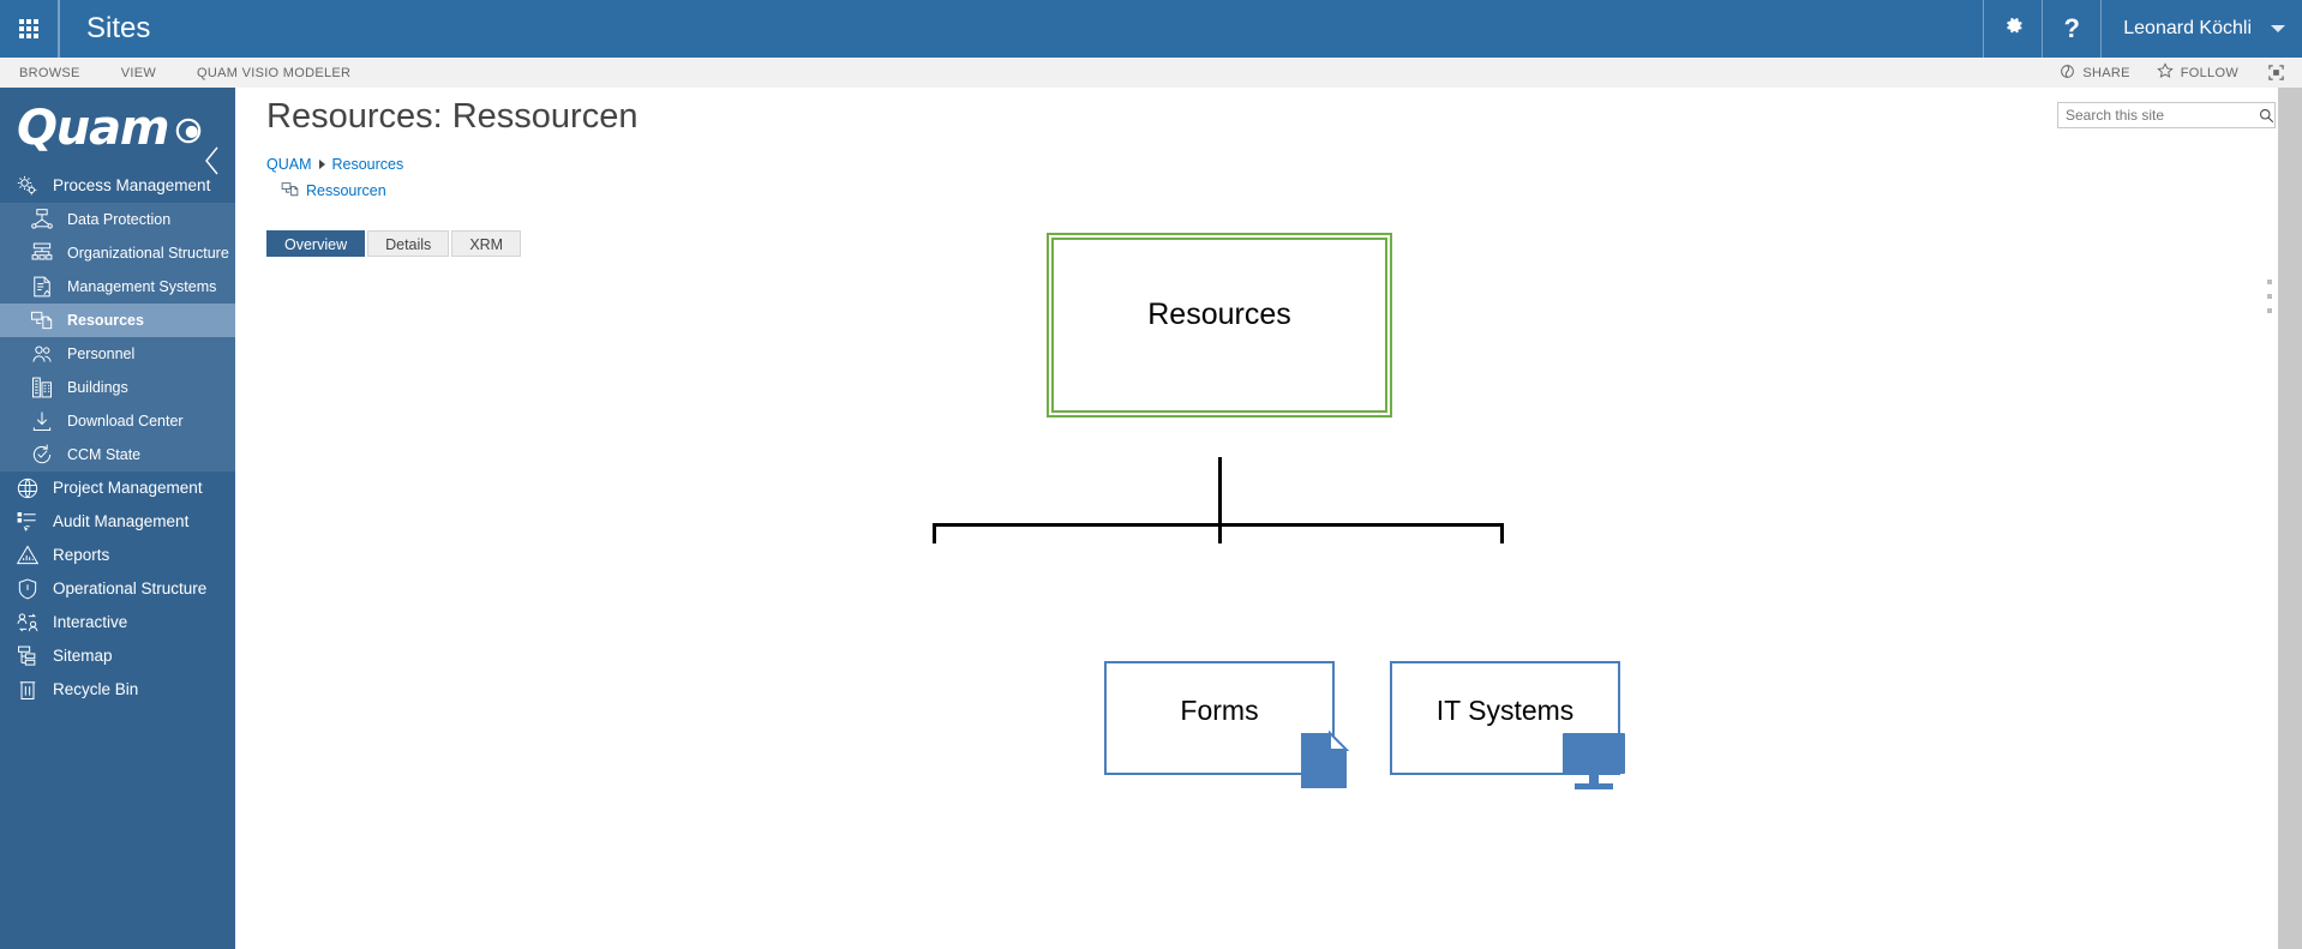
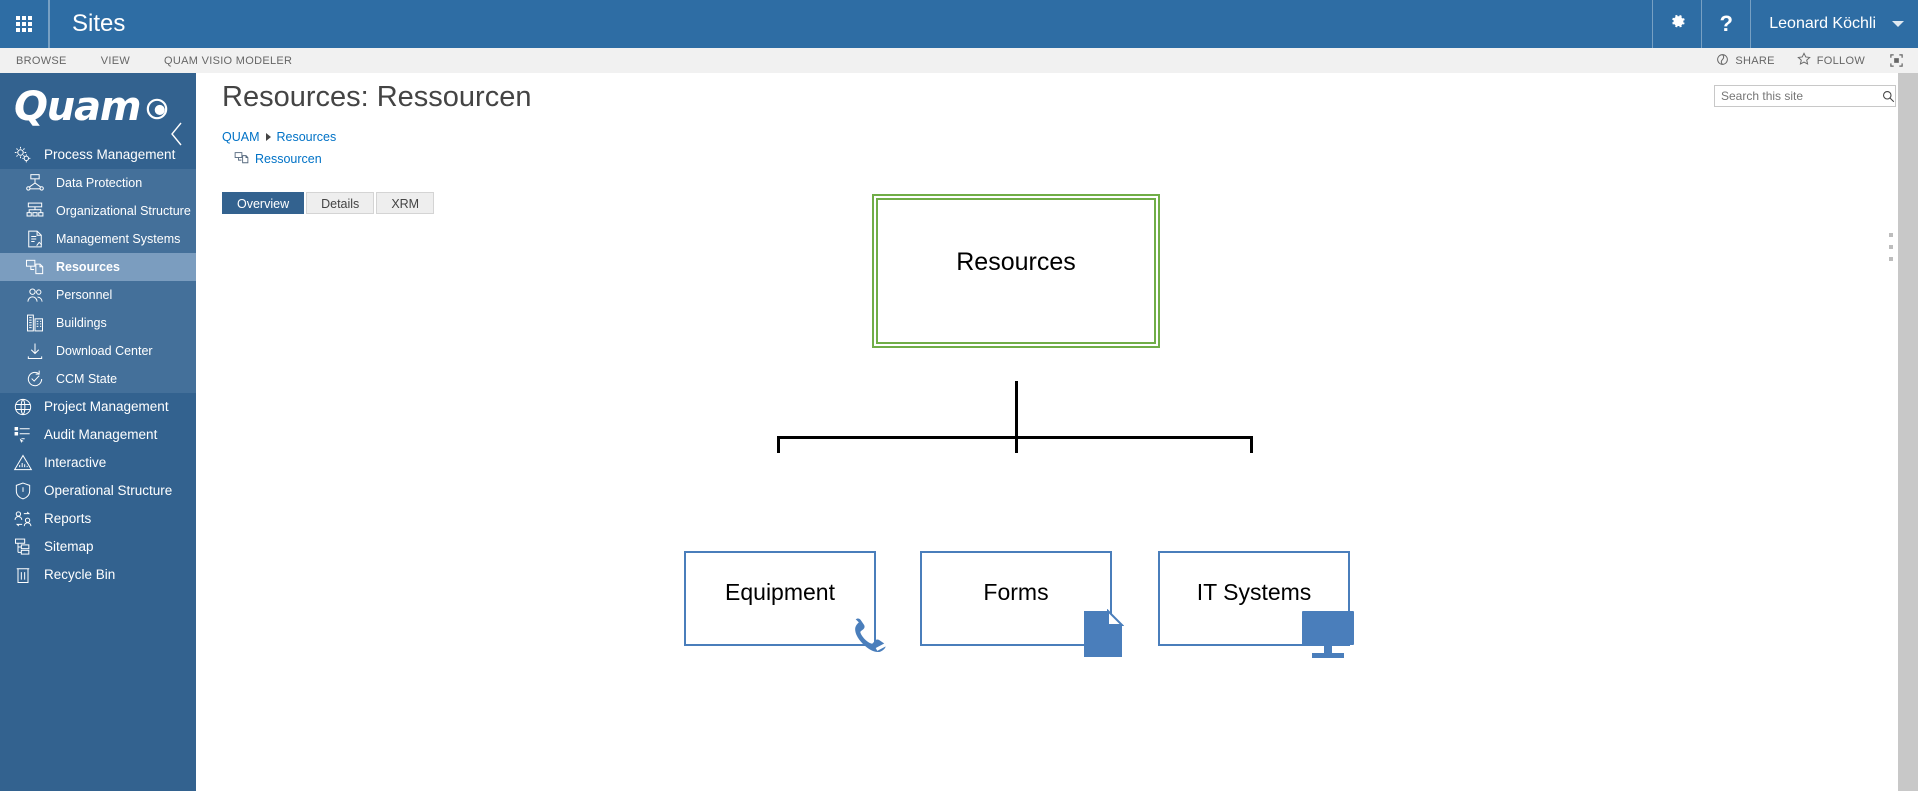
  Sites
  ?
  Leonard Köchli
  BROWSE
  VIEW
  QUAM VISIO MODELER
  SHARE
  FOLLOW
  Quam
  Process Management
  Data Protection
  Organizational Structure
  Management Systems
  Resources
  Personnel
  Buildings
  Download Center
  CCM State
  Project Management
  Audit Management
- Reports
+ Interactive
  Operational Structure
- Interactive
+ Reports
  Sitemap
  Recycle Bin
  Search this site
  Resources: Ressourcen
  QUAM
  Resources
  Ressourcen
  Overview
  Details
  XRM
  Resources
+ Equipment
  Forms
  IT Systems
